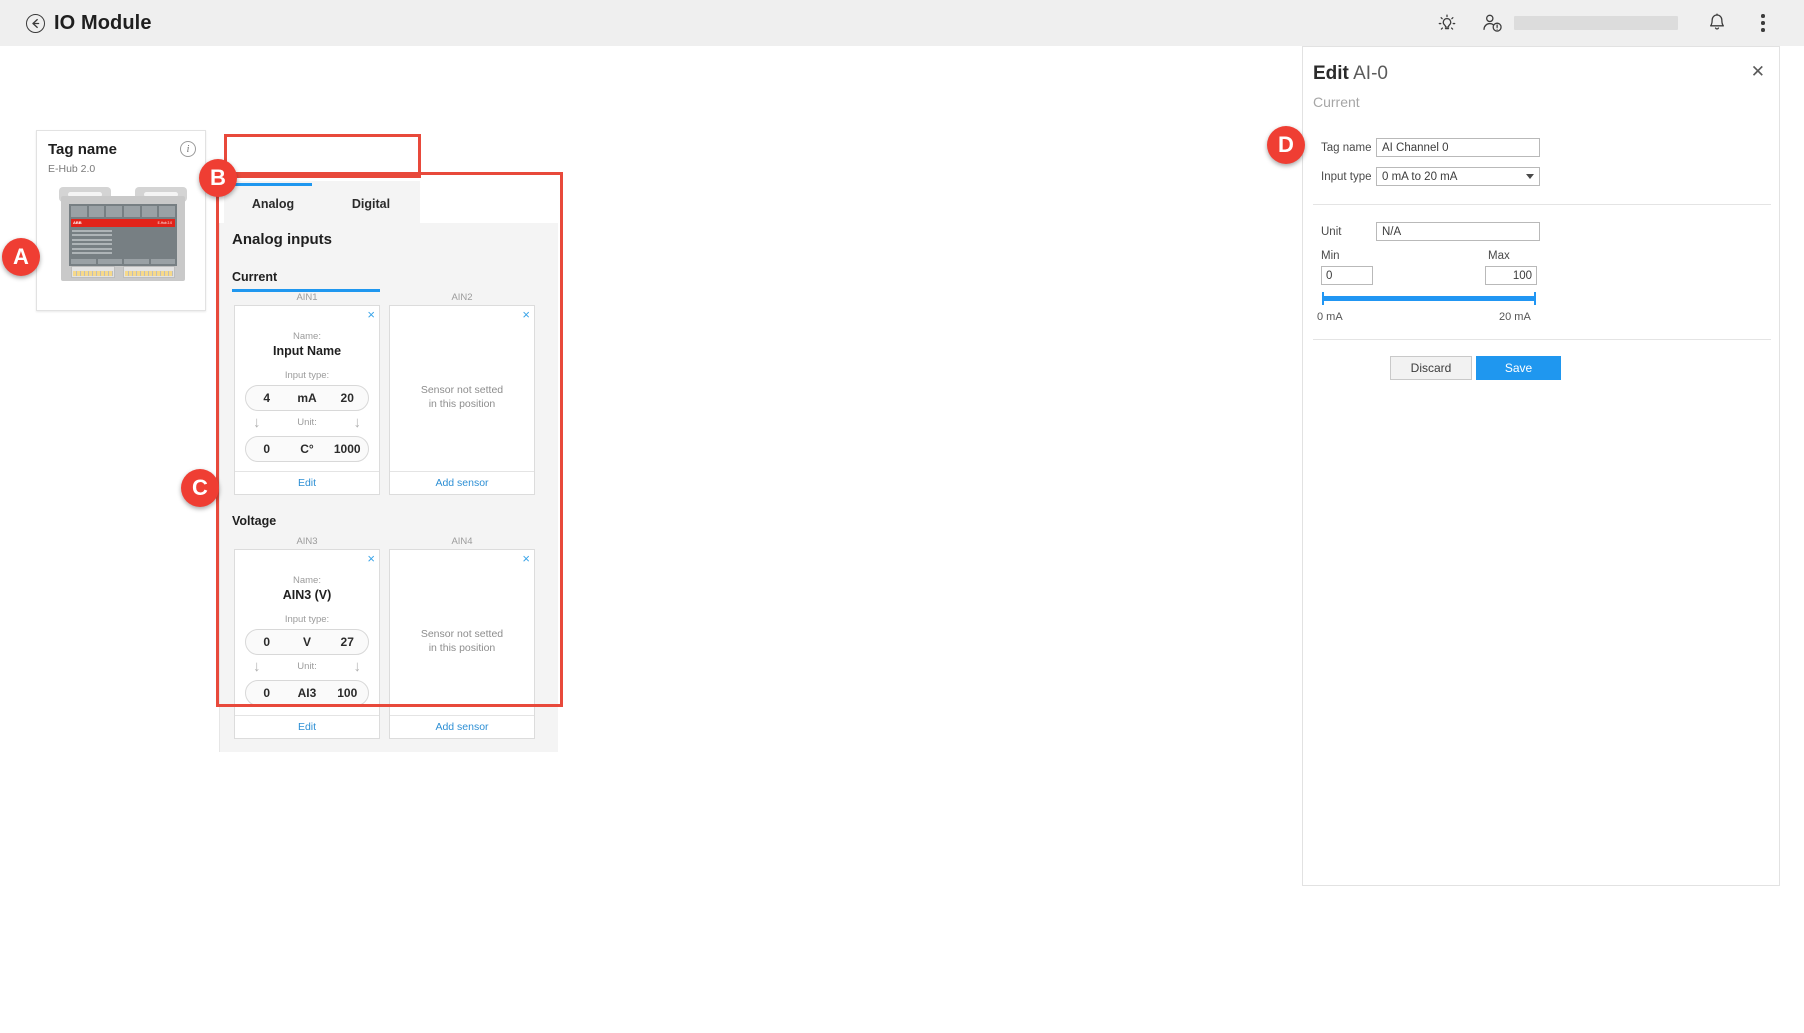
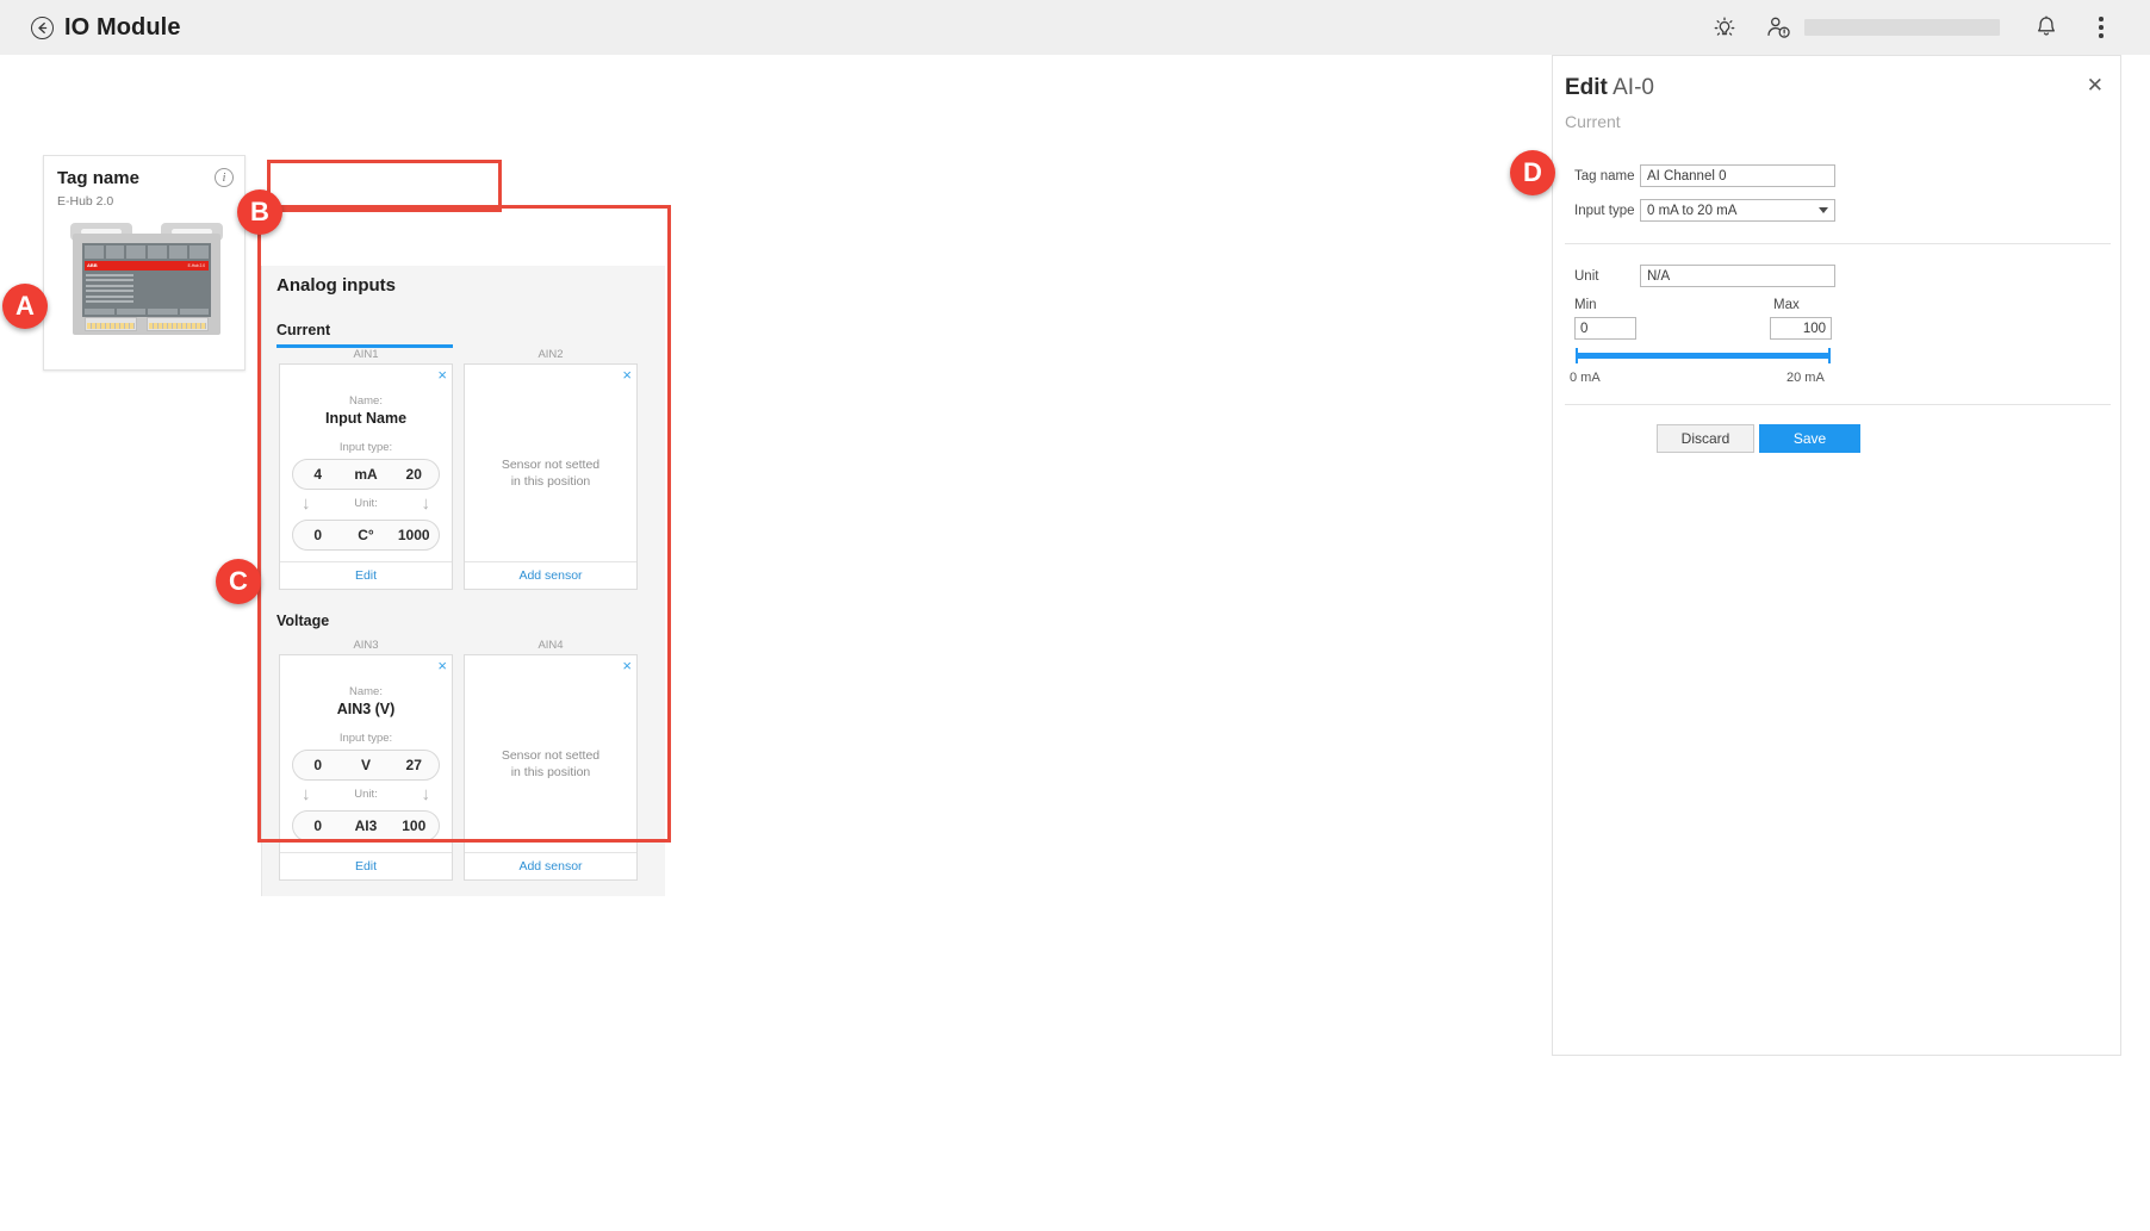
  IO Module
  Tag name
  E-Hub 2.0
  i
- Analog
- Digital
  Analog inputs
  Current
  AIN1
  ×
  Name:
  Input Name
  Input type:
  4
  mA
  20
  ↓
  Unit:
  ↓
  0
  C°
  1000
  Edit
  AIN2
  ×
  Sensor not setted
  in this position
  Add sensor
  Voltage
  AIN3
  ×
  Name:
  AIN3 (V)
  Input type:
  0
  V
  27
  ↓
  Unit:
  ↓
  0
  AI3
  100
  Edit
  AIN4
  ×
  Sensor not setted
  in this position
  Add sensor
  Edit AI-0
  ✕
  Current
  Tag name
  AI Channel 0
  Input type
  0 mA to 20 mA
  Unit
  N/A
  Min
  Max
  0
  100
  0 mA
  20 mA
  Discard
  Save
  A
  B
  C
  D
